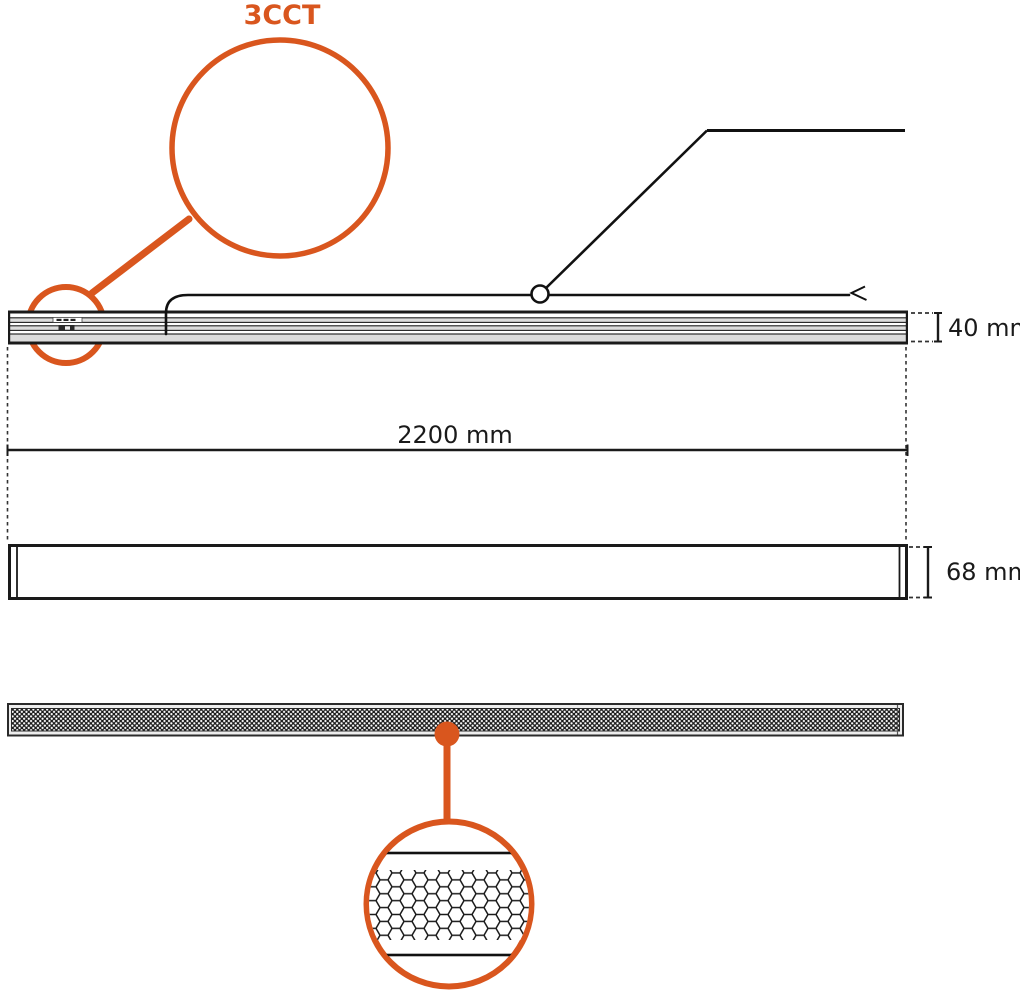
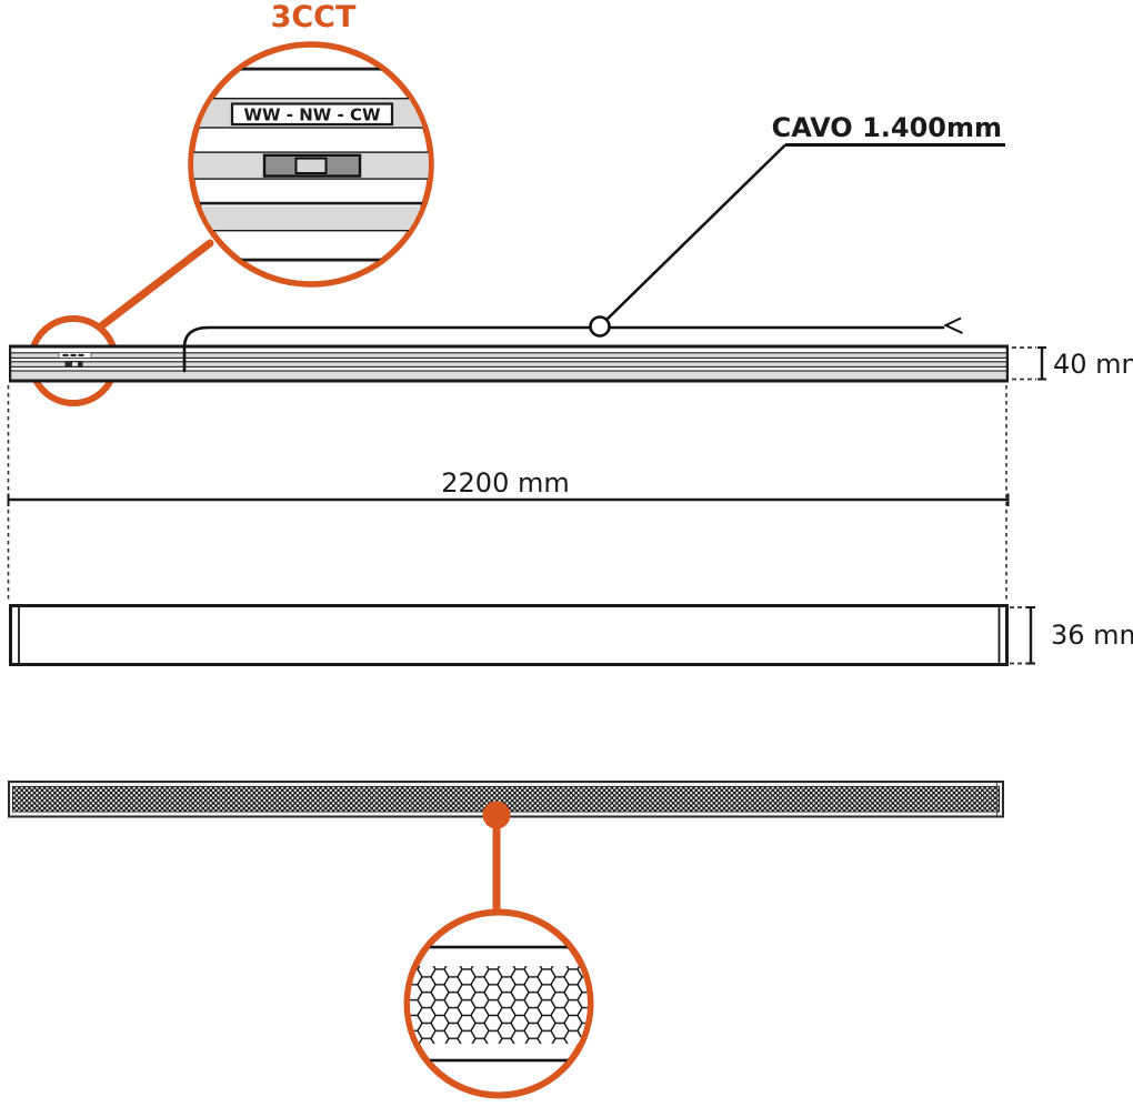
  3CCT
+ WW - NW - CW
+ CAVO 1.400mm
  40 m
  2200 mm
- 68 mm
+ 36 mm
